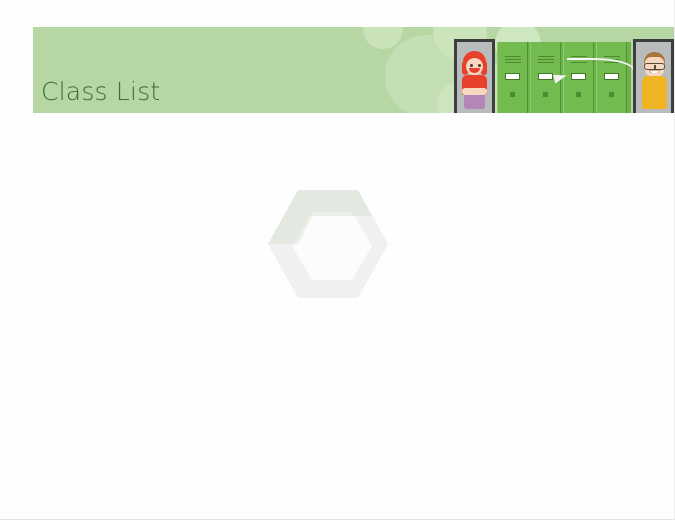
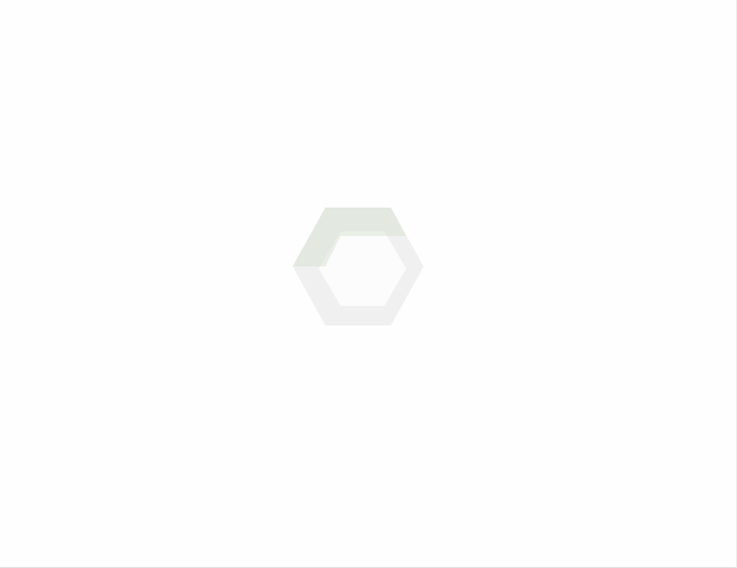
- Class List
